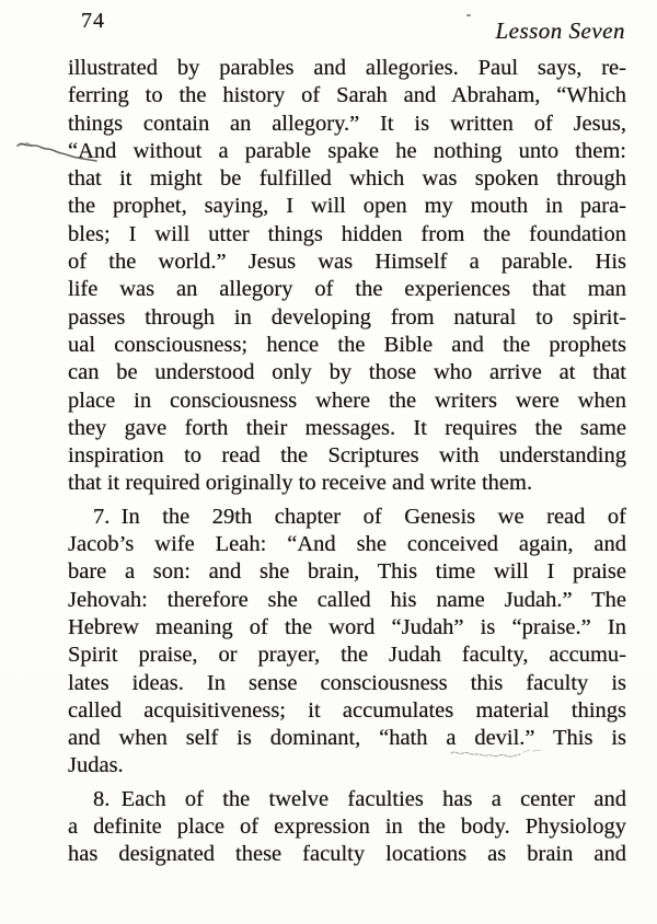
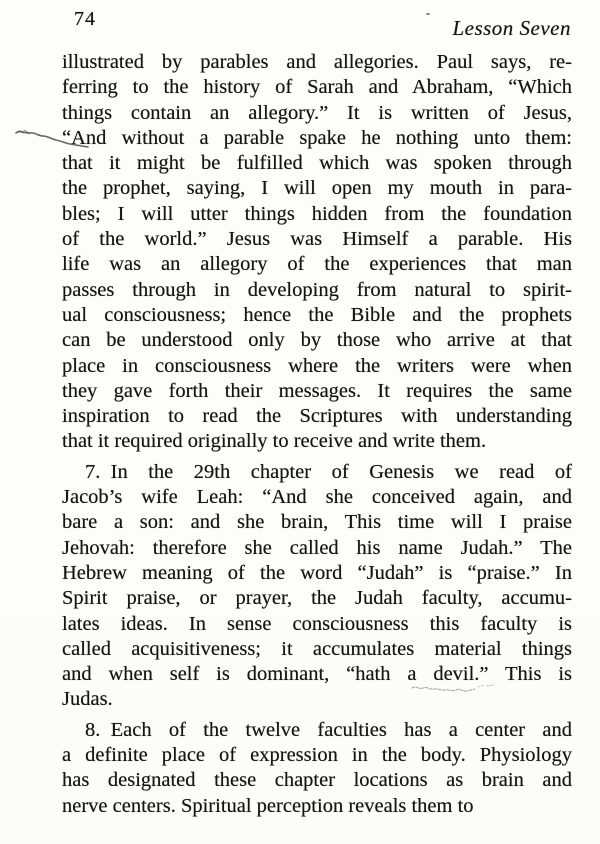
  74
  Lesson Seven
  illustrated by parables and allegories. Paul says, re-
  ferring to the history of Sarah and Abraham, “Which
  things contain an allegory.” It is written of Jesus,
  “And without a parable spake he nothing unto them:
  that it might be fulfilled which was spoken through
  the prophet, saying, I will open my mouth in para-
  bles; I will utter things hidden from the foundation
  of the world.” Jesus was Himself a parable. His
  life was an allegory of the experiences that man
  passes through in developing from natural to spirit-
  ual consciousness; hence the Bible and the prophets
  can be understood only by those who arrive at that
  place in consciousness where the writers were when
  they gave forth their messages. It requires the same
  inspiration to read the Scriptures with understanding
  that it required originally to receive and write them.
  7. In the 29th chapter of Genesis we read of
  Jacob’s wife Leah: “And she conceived again, and
  bare a son: and she brain, This time will I praise
  Jehovah: therefore she called his name Judah.” The
  Hebrew meaning of the word “Judah” is “praise.” In
  Spirit praise, or prayer, the Judah faculty, accumu-
  lates ideas. In sense consciousness this faculty is
  called acquisitiveness; it accumulates material things
  and when self is dominant, “hath a devil.” This is
  Judas.
  8. Each of the twelve faculties has a center and
  a definite place of expression in the body. Physiology
- has designated these faculty locations as brain and
+ has designated these chapter locations as brain and
+ nerve centers. Spiritual perception reveals them to
